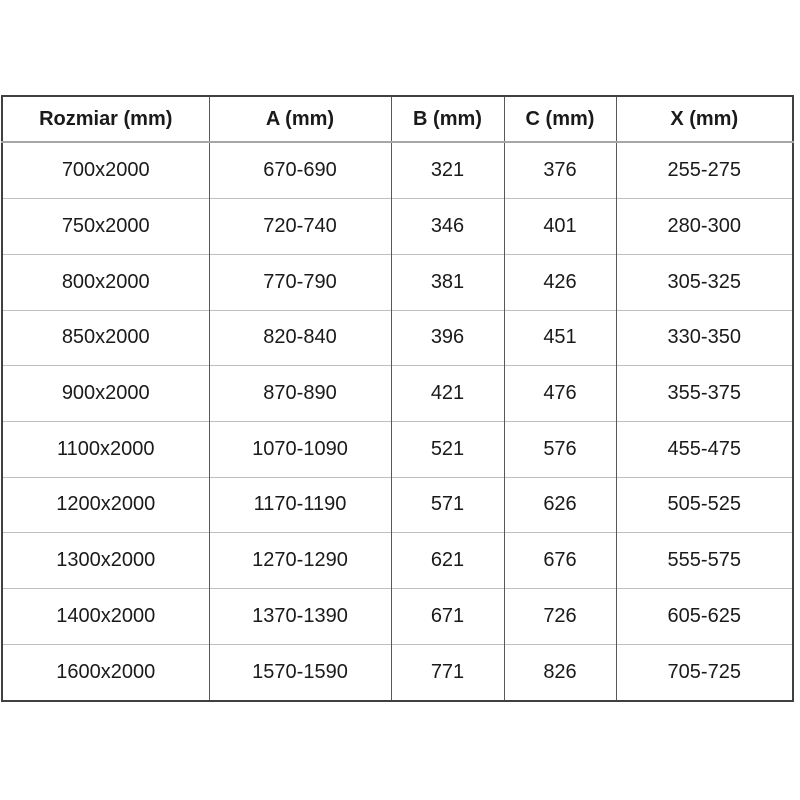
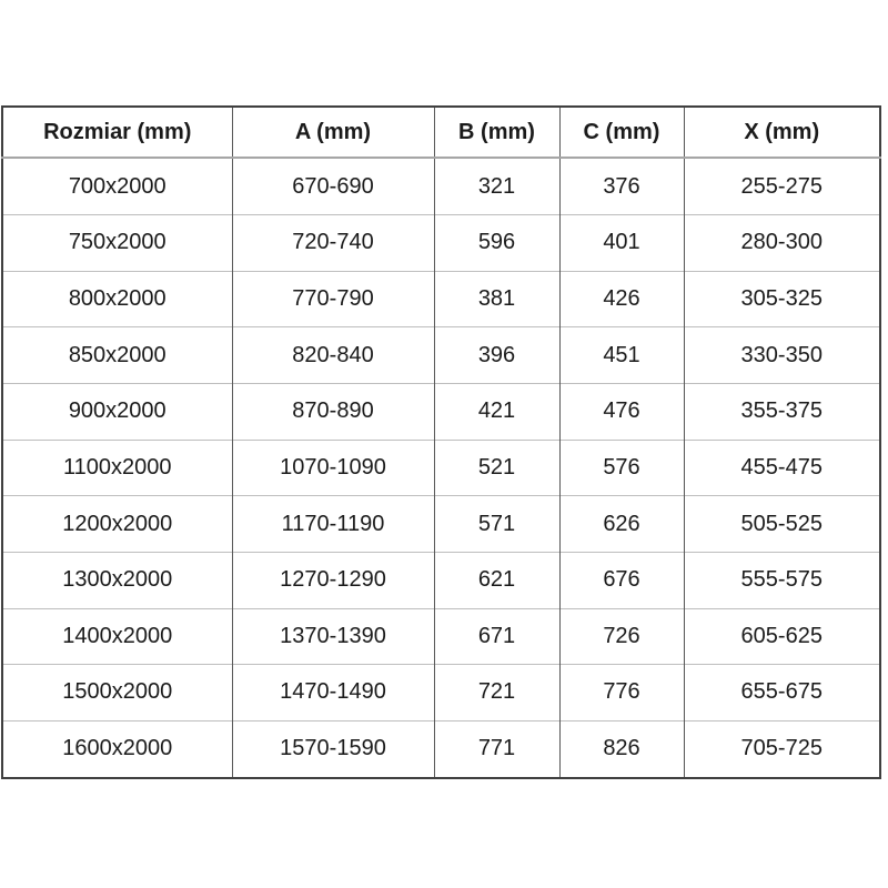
  Rozmiar (mm)	A (mm)	B (mm)	C (mm)	X (mm)
  700x2000	670-690	321	376	255-275
- 750x2000	720-740	346	401	280-300
+ 750x2000	720-740	596	401	280-300
  800x2000	770-790	381	426	305-325
  850x2000	820-840	396	451	330-350
  900x2000	870-890	421	476	355-375
  1100x2000	1070-1090	521	576	455-475
  1200x2000	1170-1190	571	626	505-525
  1300x2000	1270-1290	621	676	555-575
  1400x2000	1370-1390	671	726	605-625
+ 1500x2000	1470-1490	721	776	655-675
  1600x2000	1570-1590	771	826	705-725
